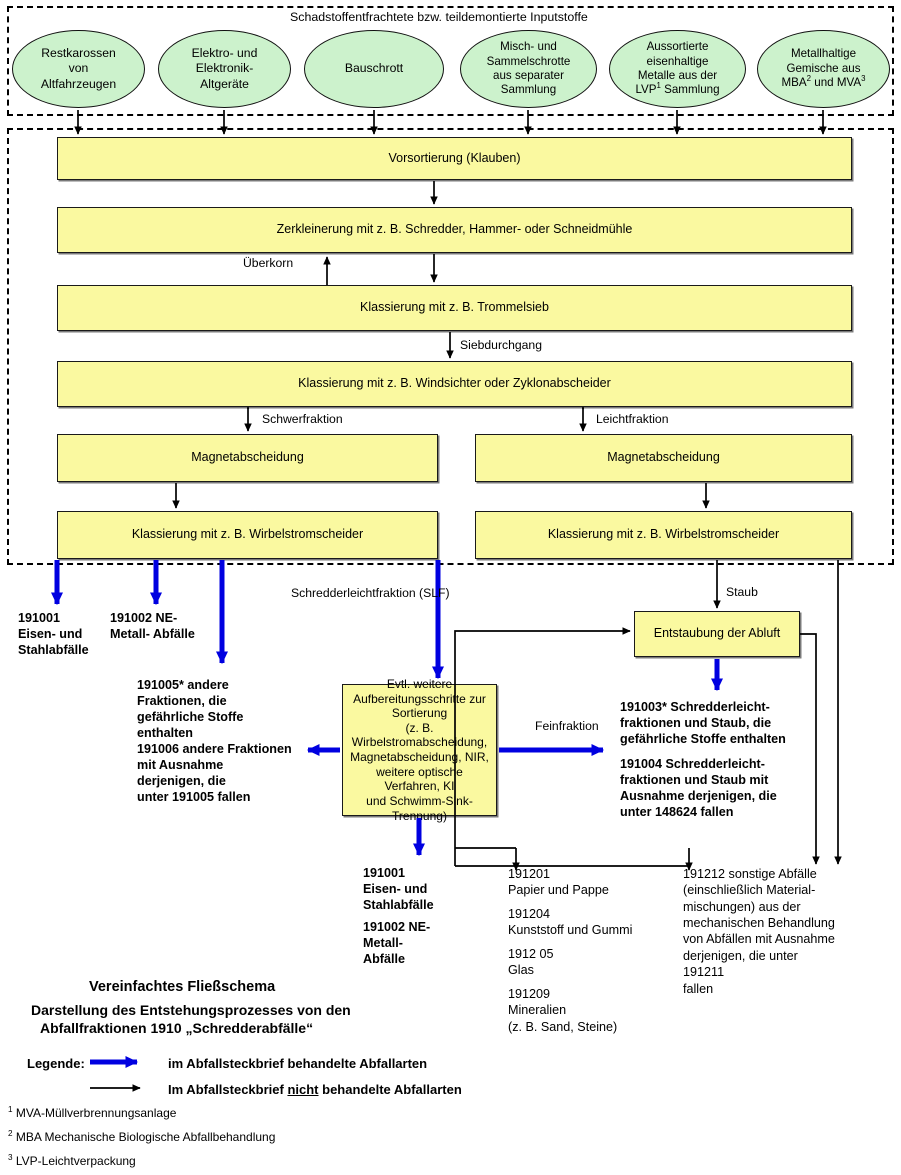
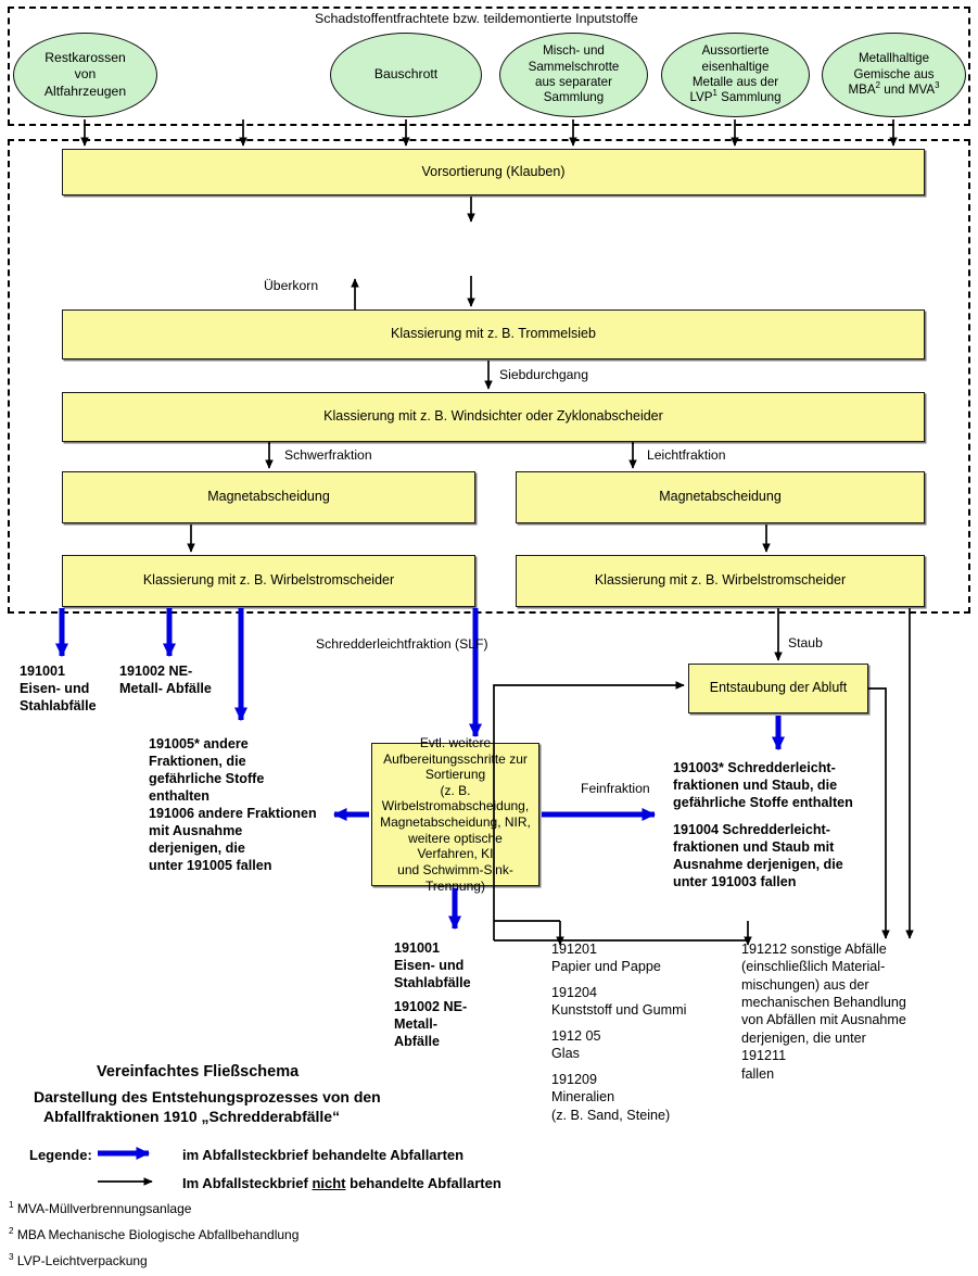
  Schadstoffentfrachtete bzw. teildemontierte Inputstoffe
  Restkarossen
  von
  Altfahrzeugen
- Elektro- und
- Elektronik-
- Altgeräte
  Bauschrott
  Misch- und
  Sammelschrotte
  aus separater
  Sammlung
  Aussortierte
  eisenhaltige
  Metalle aus der
  LVP1 Sammlung
  Metallhaltige
  Gemische aus
  MBA2 und MVA3
  Vorsortierung (Klauben)
- Zerkleinerung mit z. B. Schredder, Hammer- oder Schneidmühle
  Klassierung mit z. B. Trommelsieb
  Klassierung mit z. B. Windsichter oder Zyklonabscheider
  Magnetabscheidung
  Magnetabscheidung
  Klassierung mit z. B. Wirbelstromscheider
  Klassierung mit z. B. Wirbelstromscheider
  Entstaubung der Abluft
  Evtl. weitere
  Aufbereitungsschrite zur
  Sortierung
  (z. B. Wirbelstromabschedung,
  Magnetabscheidun, NIR,
  weitere optische Verfahren, KI
  und Schwimm-Snk-Trennung)
  Überkorn
  Siebdurchgang
  Schwerfraktion
  Leichtfraktion
  Schredderleichtfraktion (SLF)
  Staub
  Feinfraktion
  191001
  Eisen- und
  Stahlabfälle
  191002 NE-
  Metall- Abfälle
  191005* andere
  Fraktionen, die
  gefährliche Stoffe
  enthalten
  191006 andere Fraktionen
  mit Ausnahme
  derjenigen, die
  unter 191005 fallen
  191003* Schredderleicht-
  fraktionen und Staub, die
  gefährliche Stoffe enthalten
  191004 Schredderleicht-
  fraktionen und Staub mit
  Ausnahme derjenigen, die
- unter 148624 fallen
+ unter 191003 fallen
  191001
  Eisen- und
  Stahlabfälle
  191002 NE-
  Metall-
  Abfälle
  191201
  Papier und Pappe
  191204
  Kunststoff und Gummi
  1912 05
  Glas
  191209
  Mineralien
  (z. B. Sand, Steine)
  191212 sonstige Abfälle
  (einschließlich Material-
  mischungen) aus der
  mechanischen Behandlung
  von Abfällen mit Ausnahme
  derjenigen, die unter
  191211
  fallen
  Vereinfachtes Fließschema
  Darstellung des Entstehungsprozesses von den
  Abfallfraktionen 1910 „Schredderabfälle“
  Legende:
  im Abfallsteckbrief behandelte Abfallarten
  Im Abfallsteckbrief nicht behandelte Abfallarten
  1 MVA-Müllverbrennungsanlage
  2 MBA Mechanische Biologische Abfallbehandlung
  3 LVP-Leichtverpackung
